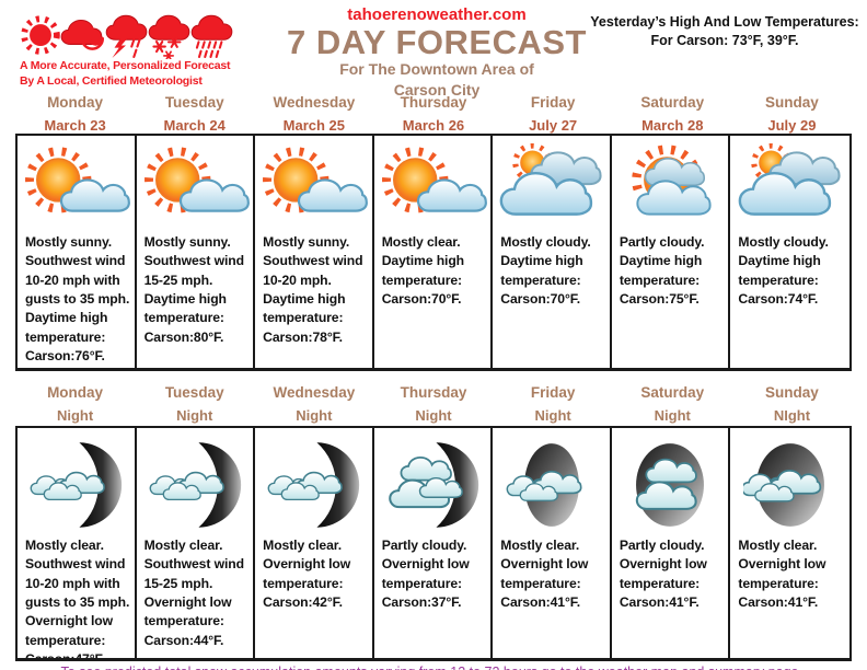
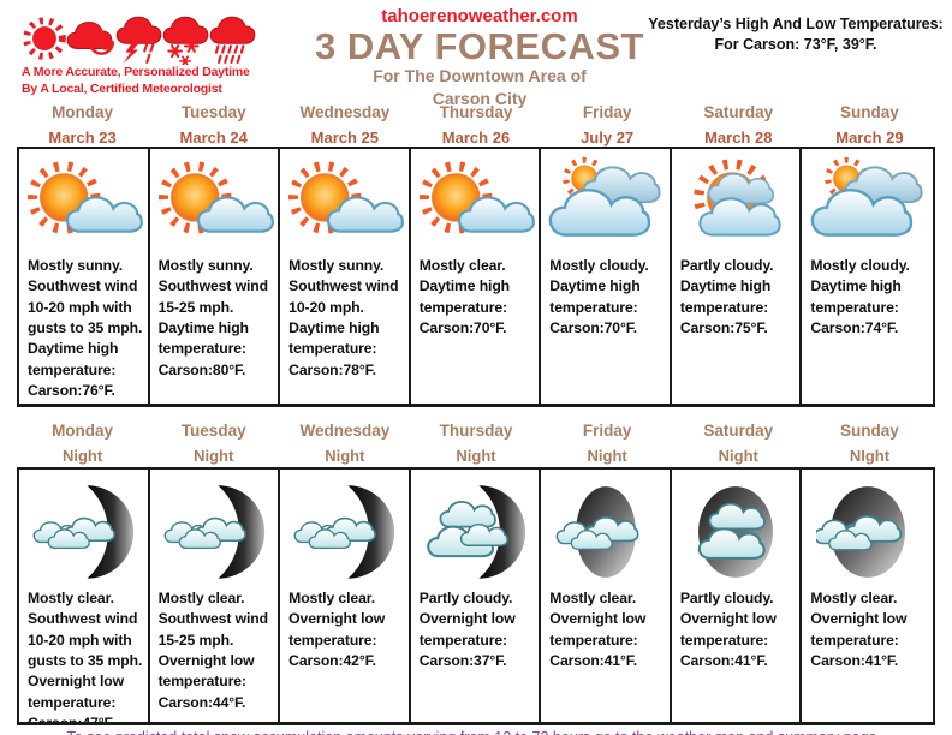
- A More Accurate, Personalized Forecast
+ A More Accurate, Personalized Daytime
  By A Local, Certified Meteorologist
  tahoerenoweather.com
- 7 DAY FORECAST
+ 3 DAY FORECAST
  For The Downtown Area of
  Carson City
  Yesterday’s High And Low Temperatures:
  For Carson: 73°F, 39°F.
  Monday
  March 23
  Tuesday
  March 24
  Wednesday
  March 25
  Thursday
  March 26
  Friday
  July 27
  Saturday
  March 28
  Sunday
- July 29
+ March 29
  Mostly sunny. Southwest wind 10-20 mph with gusts to 35 mph. Daytime high temperature: Carson:76°F.
  Mostly sunny. Southwest wind 15-25 mph. Daytime high temperature: Carson:80°F.
  Mostly sunny. Southwest wind 10-20 mph. Daytime high temperature: Carson:78°F.
  Mostly clear. Daytime high temperature: Carson:70°F.
  Mostly cloudy. Daytime high temperature: Carson:70°F.
  Partly cloudy. Daytime high temperature: Carson:75°F.
  Mostly cloudy. Daytime high temperature: Carson:74°F.
  Monday
  Night
  Tuesday
  Night
  Wednesday
  Night
  Thursday
  Night
  Friday
  Night
  Saturday
  Night
  Sunday
  NIght
  Mostly clear. Southwest wind 10-20 mph with gusts to 35 mph. Overnight low temperature:
  Mostly clear. Southwest wind 15-25 mph. Overnight low temperature: Carson:44°F.
  Mostly clear. Overnight low temperature: Carson:42°F.
  Partly cloudy. Overnight low temperature: Carson:37°F.
  Mostly clear. Overnight low temperature: Carson:41°F.
  Partly cloudy. Overnight low temperature: Carson:41°F.
  Mostly clear. Overnight low temperature: Carson:41°F.
